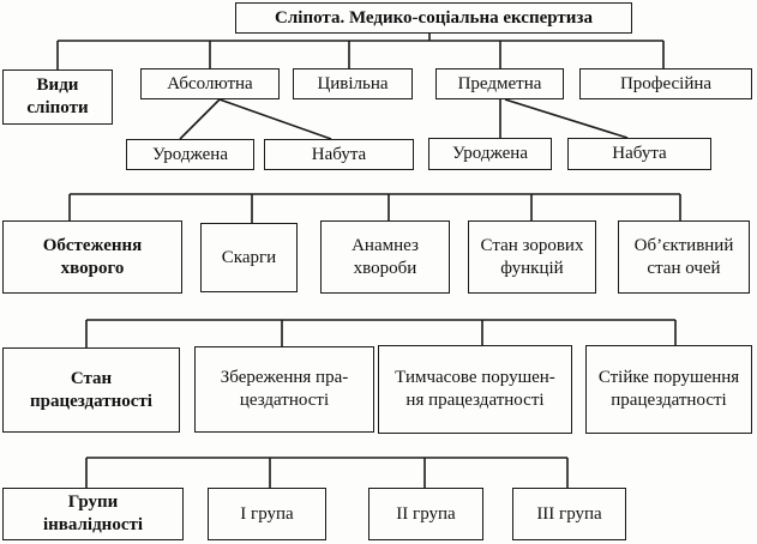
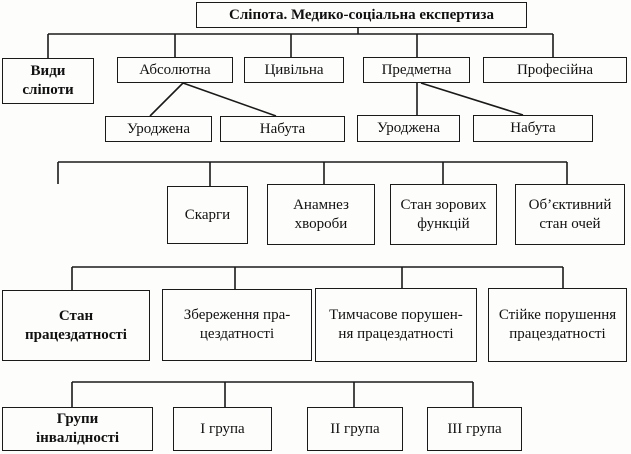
  Сліпота. Медико-соціальна експертиза
  Види
  сліпоти
  Абсолютна
  Цивільна
  Предметна
  Професійна
  Уроджена
  Набута
  Уроджена
  Набута
- Обстеження
- хворого
  Скарги
  Анамнез
  хвороби
  Стан зорових
  функцій
  Об’єктивний
  стан очей
  Стан
  працездатності
  Збереження пра-
  цездатності
  Тимчасове порушен-
  ня працездатності
  Стійке порушення
  працездатності
  Групи
  інвалідності
  І група
  ІІ група
  ІІІ група
